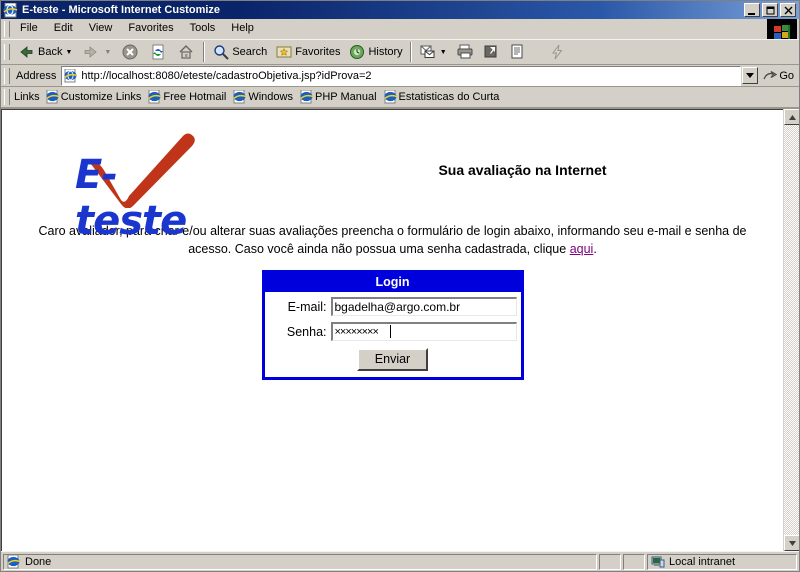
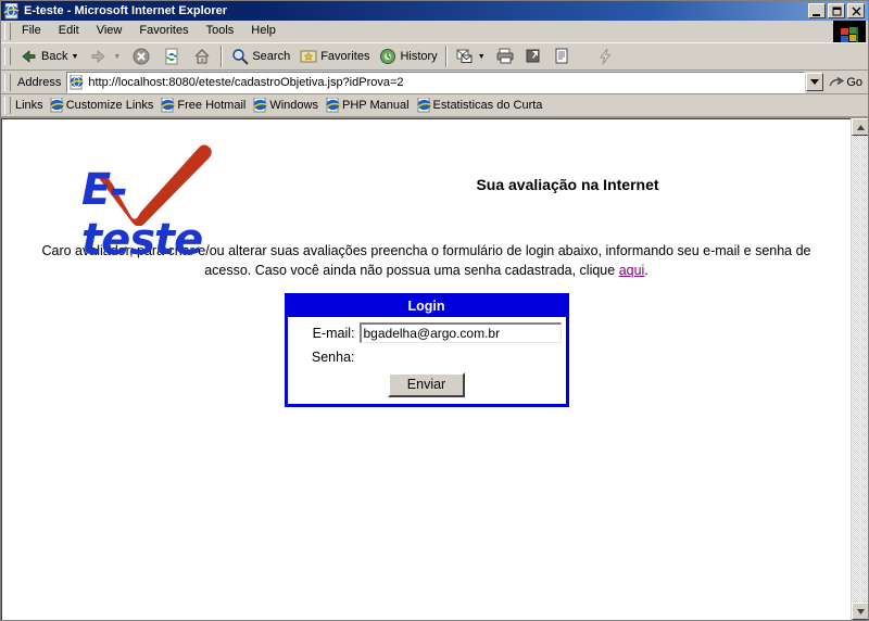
- E-teste - Microsoft Internet Customize
+ E-teste - Microsoft Internet Explorer
  File
  Edit
  View
  Favorites
  Tools
  Help
  Back
  Search
  Favorites
  History
  Address
  http://localhost:8080/eteste/cadastroObjetiva.jsp?idProva=2
  Go
  Links
  Customize Links
  Free Hotmail
  Windows
  PHP Manual
  Estatisticas do Curta
  E-teste
  Sua avaliação na Internet
  Caro avaliador, para criar e/ou alterar suas avaliações preencha o formulário de login abaixo, informando seu e-mail e senha de acesso. Caso você ainda não possua uma senha cadastrada, clique aqui.
  Login
  E-mail:
  bgadelha@argo.com.br
  Senha:
- ××××××××
  Enviar
- Done
- Local intranet
